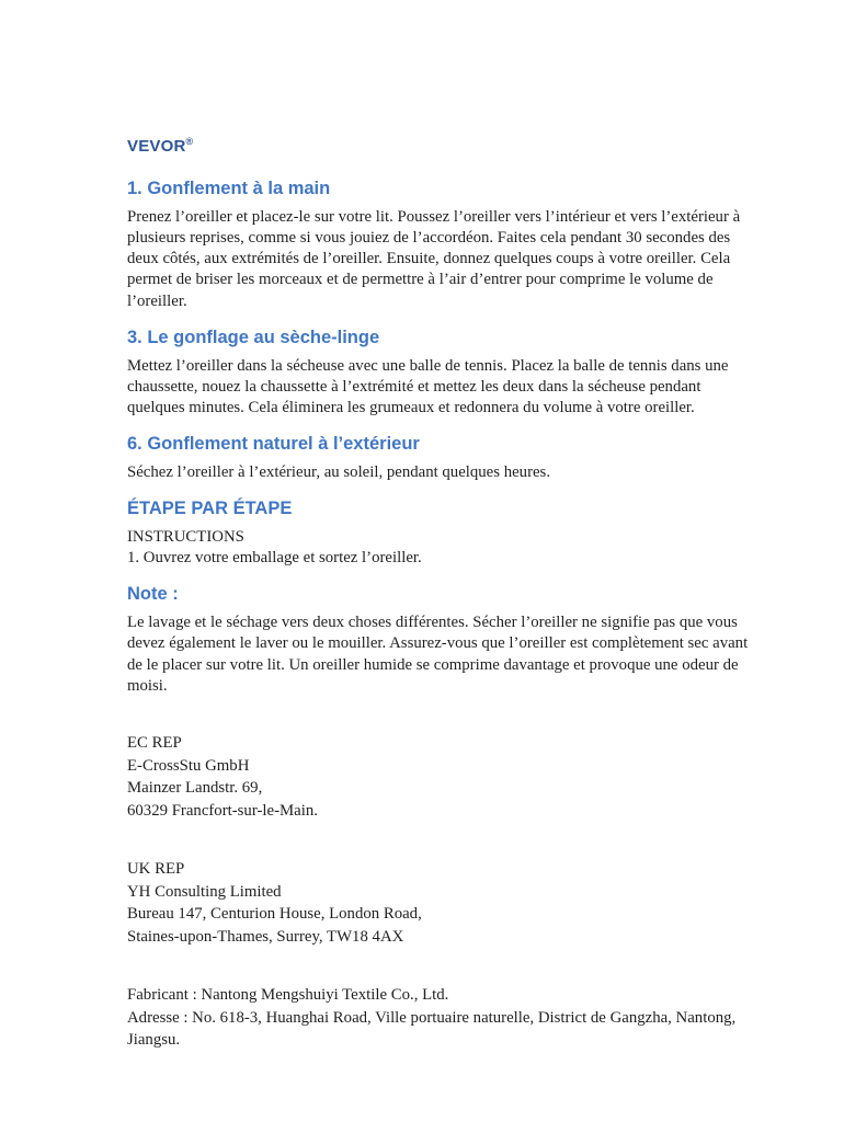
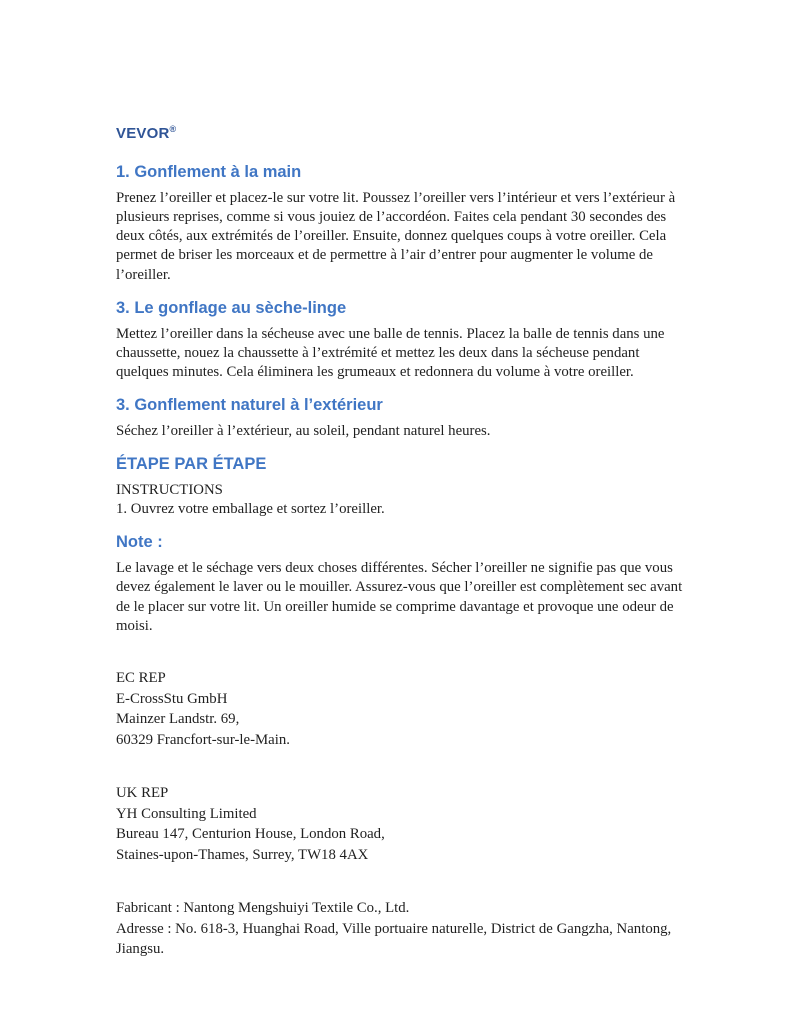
  VEVOR®
  1. Gonflement à la main
- Prenez l’oreiller et placez-le sur votre lit. Poussez l’oreiller vers l’intérieur et vers l’extérieur à plusieurs reprises, comme si vous jouiez de l’accordéon. Faites cela pendant 30 secondes des deux côtés, aux extrémités de l’oreiller. Ensuite, donnez quelques coups à votre oreiller. Cela permet de briser les morceaux et de permettre à l’air d’entrer pour comprime le volume de l’oreiller.
+ Prenez l’oreiller et placez-le sur votre lit. Poussez l’oreiller vers l’intérieur et vers l’extérieur à plusieurs reprises, comme si vous jouiez de l’accordéon. Faites cela pendant 30 secondes des deux côtés, aux extrémités de l’oreiller. Ensuite, donnez quelques coups à votre oreiller. Cela permet de briser les morceaux et de permettre à l’air d’entrer pour augmenter le volume de l’oreiller.
  3. Le gonflage au sèche-linge
  Mettez l’oreiller dans la sécheuse avec une balle de tennis. Placez la balle de tennis dans une chaussette, nouez la chaussette à l’extrémité et mettez les deux dans la sécheuse pendant quelques minutes. Cela éliminera les grumeaux et redonnera du volume à votre oreiller.
- 6. Gonflement naturel à l’extérieur
+ 3. Gonflement naturel à l’extérieur
- Séchez l’oreiller à l’extérieur, au soleil, pendant quelques heures.
+ Séchez l’oreiller à l’extérieur, au soleil, pendant naturel heures.
  ÉTAPE PAR ÉTAPE
  INSTRUCTIONS
  1. Ouvrez votre emballage et sortez l’oreiller.
  Note :
  Le lavage et le séchage vers deux choses différentes. Sécher l’oreiller ne signifie pas que vous devez également le laver ou le mouiller. Assurez-vous que l’oreiller est complètement sec avant de le placer sur votre lit. Un oreiller humide se comprime davantage et provoque une odeur de moisi.
  EC REP
  E-CrossStu GmbH
  Mainzer Landstr. 69,
  60329 Francfort-sur-le-Main.
  UK REP
  YH Consulting Limited
  Bureau 147, Centurion House, London Road,
  Staines-upon-Thames, Surrey, TW18 4AX
  Fabricant : Nantong Mengshuiyi Textile Co., Ltd.
  Adresse : No. 618-3, Huanghai Road, Ville portuaire naturelle, District de Gangzha, Nantong, Jiangsu.
